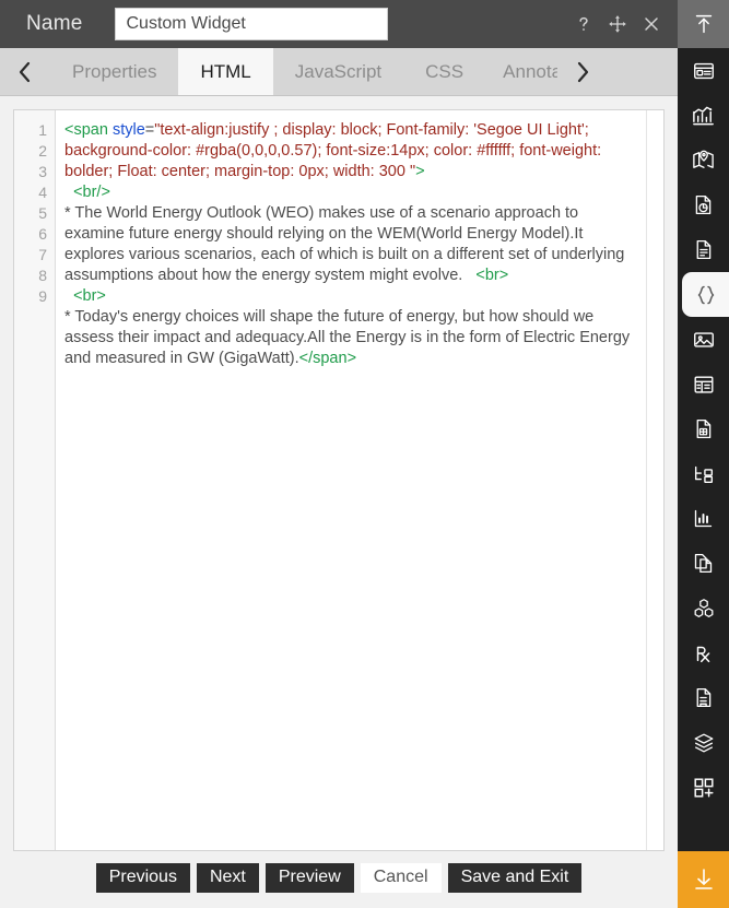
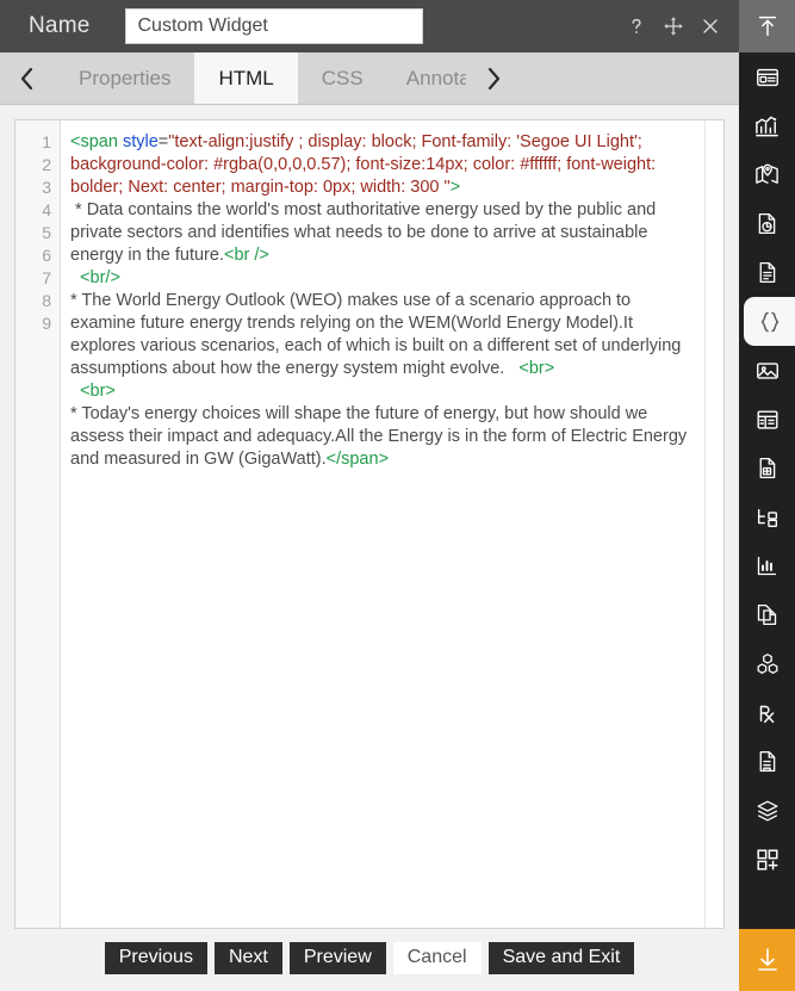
  Name
  Custom Widget
  Properties
  HTML
- JavaScript
  CSS
  Annot
  1
  2
  3
  4
  5
  6
  7
  8
  9
- <span style="text-align:justify ; display: block; Font-family: 'Segoe UI Light'; background-color: #rgba(0,0,0,0.57); font-size:14px; color: #ffffff; font-weight: bolder; Float: center; margin-top: 0px; width: 300 ">
+ <span style="text-align:justify ; display: block; Font-family: 'Segoe UI Light'; background-color: #rgba(0,0,0,0.57); font-size:14px; color: #ffffff; font-weight: bolder; Next: center; margin-top: 0px; width: 300 ">
+ * Data contains the world's most authoritative energy used by the public and private sectors and identifies what needs to be done to arrive at sustainable energy in the future.<br />
  <br/>
- * The World Energy Outlook (WEO) makes use of a scenario approach to examine future energy should relying on the WEM(World Energy Model).It explores various scenarios, each of which is built on a different set of underlying assumptions about how the energy system might evolve. <br>
+ * The World Energy Outlook (WEO) makes use of a scenario approach to examine future energy trends relying on the WEM(World Energy Model).It explores various scenarios, each of which is built on a different set of underlying assumptions about how the energy system might evolve. <br>
  <br>
  * Today's energy choices will shape the future of energy, but how should we assess their impact and adequacy.All the Energy is in the form of Electric Energy and measured in GW (GigaWatt).</span>
  Previous
  Next
  Preview
  Cancel
  Save and Exit
